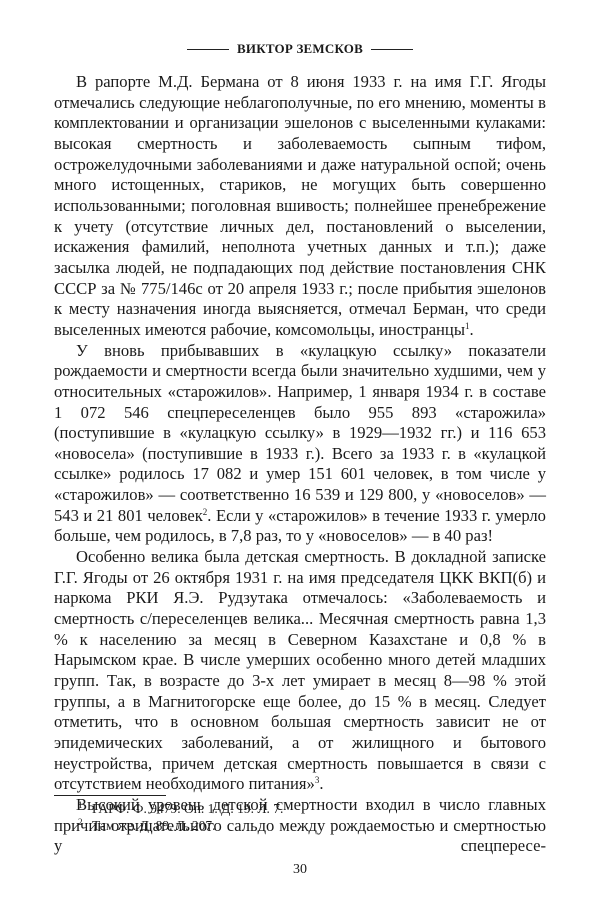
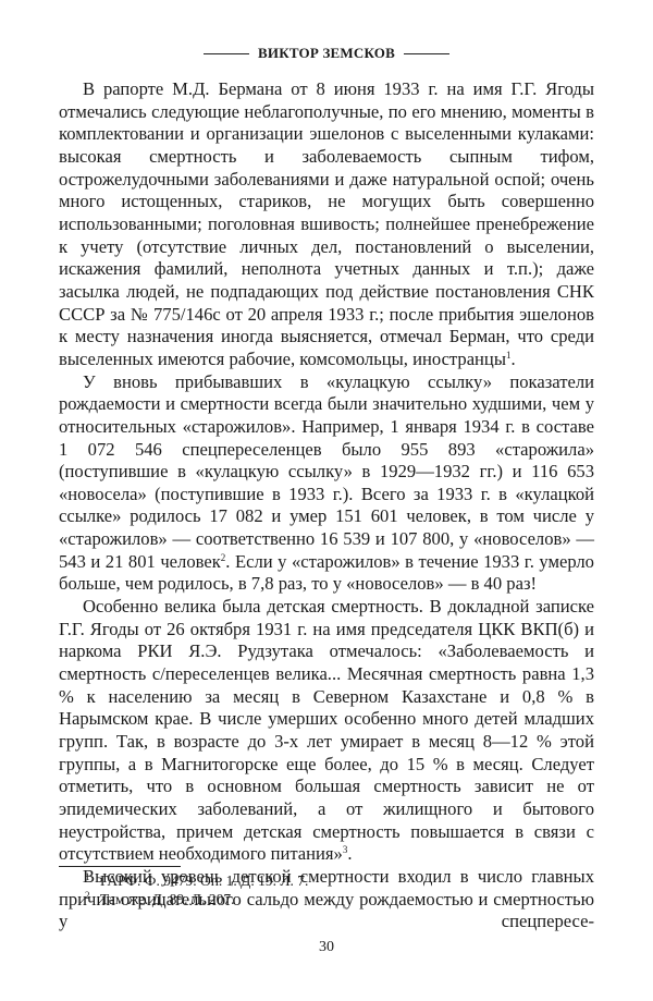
  ВИКТОР ЗЕМСКОВ
  В рапорте М.Д. Бермана от 8 июня 1933 г. на имя Г.Г. Ягоды отмечались следующие неблагополучные, по его мнению, моменты в комплектовании и организации эшелонов с выселенными кулаками: высокая смертность и заболеваемость сыпным тифом, острожелудочными заболеваниями и даже натуральной оспой; очень много истощенных, стариков, не могу­щих быть совершенно использованными; поголовная вшивость; полней­шее пренебрежение к учету (отсутствие личных дел, постановлений о вы­селении, искажения фамилий, неполнота учетных данных и т.п.); даже засылка людей, не подпадающих под действие постановления СНК СССР за № 775/146с от 20 апреля 1933 г.; после прибытия эшелонов к месту на­значения иногда выясняется, отмечал Берман, что среди выселенных име­ются рабочие, комсомольцы, иностранцы1.
- У вновь прибывавших в «кулацкую ссылку» показатели рождаемости и смертности всегда были значительно худшими, чем у относительных «старожилов». Например, 1 января 1934 г. в составе 1 072 546 спецпере­селенцев было 955 893 «старожила» (поступившие в «кулацкую ссылку» в 1929—1932 гг.) и 116 653 «новосела» (поступившие в 1933 г.). Всего за 1933 г. в «кулацкой ссылке» родилось 17 082 и умер 151 601 человек, в том числе у «старожилов» — соответственно 16 539 и 129 800, у «ново­селов» — 543 и 21 801 человек2. Если у «старожилов» в течение 1933 г. умерло больше, чем родилось, в 7,8 раз, то у «новоселов» — в 40 раз!
+ У вновь прибывавших в «кулацкую ссылку» показатели рождаемости и смертности всегда были значительно худшими, чем у относительных «старожилов». Например, 1 января 1934 г. в составе 1 072 546 спецпере­селенцев было 955 893 «старожила» (поступившие в «кулацкую ссылку» в 1929—1932 гг.) и 116 653 «новосела» (поступившие в 1933 г.). Всего за 1933 г. в «кулацкой ссылке» родилось 17 082 и умер 151 601 человек, в том числе у «старожилов» — соответственно 16 539 и 107 800, у «ново­селов» — 543 и 21 801 человек2. Если у «старожилов» в течение 1933 г. умерло больше, чем родилось, в 7,8 раз, то у «новоселов» — в 40 раз!
- Особенно велика была детская смертность. В докладной записке Г.Г. Ягоды от 26 октября 1931 г. на имя председателя ЦКК ВКП(б) и нарко­ма РКИ Я.Э. Рудзутака отмечалось: «Заболеваемость и смертность с/пере­селенцев велика... Месячная смертность равна 1,3 % к населению за месяц в Северном Казахстане и 0,8 % в Нарымском крае. В числе умерших особен­но много детей младших групп. Так, в возрасте до 3-х лет умирает в месяц 8—98 % этой группы, а в Магнитогорске еще более, до 15 % в месяц. Следу­ет отметить, что в основном большая смертность зависит не от эпидемиче­ских заболеваний, а от жилищного и бытового неустройства, причем детская смертность повышается в связи с отсутствием необходимого питания»3.
+ Особенно велика была детская смертность. В докладной записке Г.Г. Ягоды от 26 октября 1931 г. на имя председателя ЦКК ВКП(б) и нарко­ма РКИ Я.Э. Рудзутака отмечалось: «Заболеваемость и смертность с/пере­селенцев велика... Месячная смертность равна 1,3 % к населению за месяц в Северном Казахстане и 0,8 % в Нарымском крае. В числе умерших особен­но много детей младших групп. Так, в возрасте до 3-х лет умирает в месяц 8—12 % этой группы, а в Магнитогорске еще более, до 15 % в месяц. Следу­ет отметить, что в основном большая смертность зависит не от эпидемиче­ских заболеваний, а от жилищного и бытового неустройства, причем детская смертность повышается в связи с отсутствием необходимого питания»3.
  Высокий уровень детской смертности входил в число главных причин отрицательного сальдо между рождаемостью и смертностью у спецпересе-
  1 ГАРФ. Ф. 9479. Оп. 1. Д. 19. Л. 7.
  2 Там же. Д. 89. Л. 207.
  30
